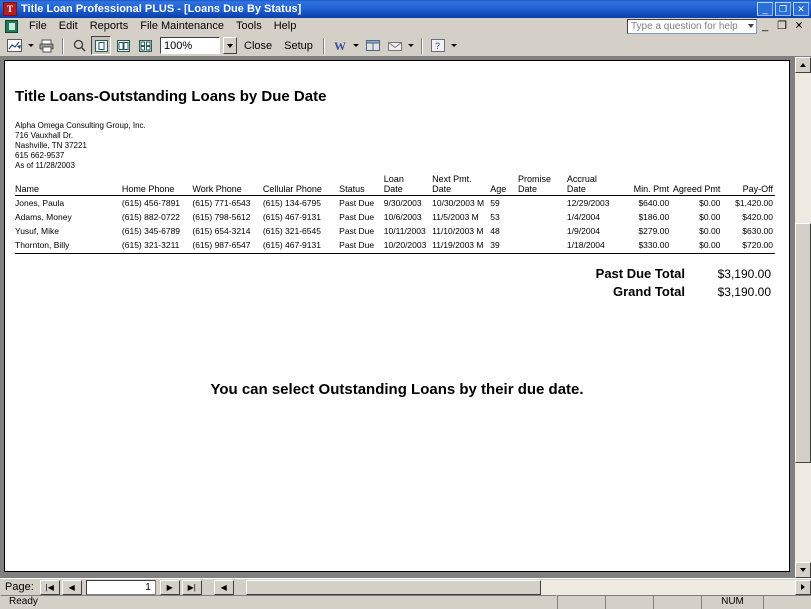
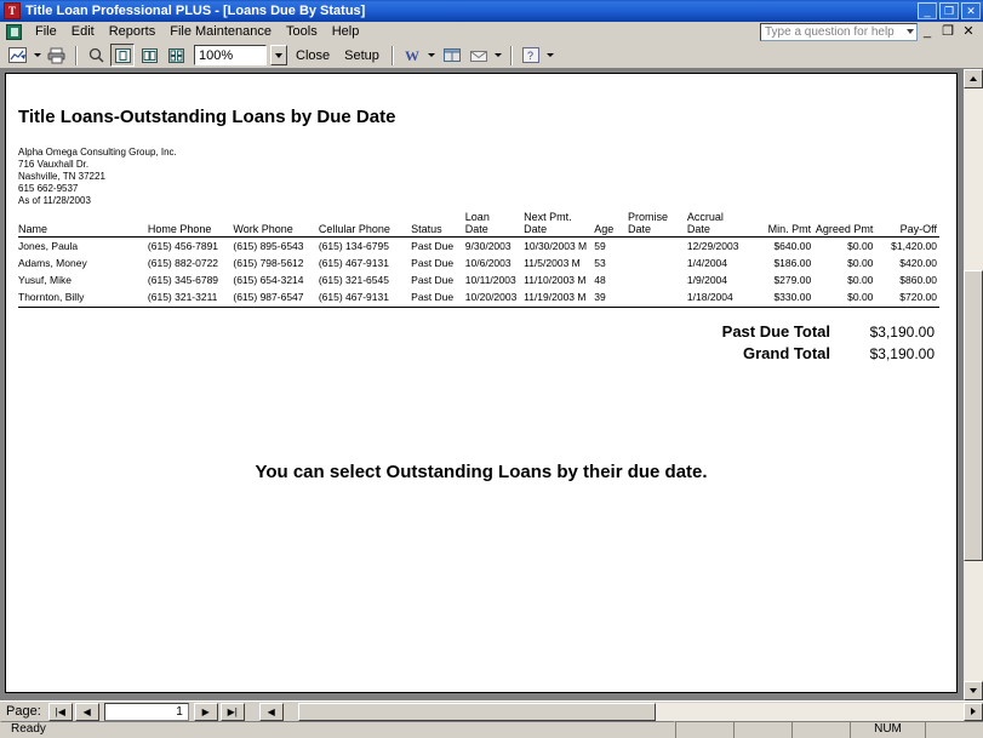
  T
  Title Loan Professional PLUS - [Loans Due By Status]
  _
  ❐
  ✕
  File
  Edit
  Reports
  File Maintenance
  Tools
  Help
  Type a question for help
  _
  ❐
  ✕
  100%
  Close
  Setup
  W
  ?
  Title Loans-Outstanding Loans by Due Date
  Alpha Omega Consulting Group, Inc.
  716 Vauxhall Dr.
  Nashville, TN 37221
  615 662-9537
  As of 11/28/2003
  Name	Home Phone	Work Phone	Cellular Phone	Status	Loan Date	Next Pmt. Date	Age	Promise Date	Accrual Date	Min. Pmt	Agreed Pmt	Pay-Off
- Jones, Paula	(615) 456-7891	(615) 771-6543	(615) 134-6795	Past Due	9/30/2003	10/30/2003 M	59		12/29/2003	$640.00	$0.00	$1,420.00
+ Jones, Paula	(615) 456-7891	(615) 895-6543	(615) 134-6795	Past Due	9/30/2003	10/30/2003 M	59		12/29/2003	$640.00	$0.00	$1,420.00
  Adams, Money	(615) 882-0722	(615) 798-5612	(615) 467-9131	Past Due	10/6/2003	11/5/2003 M	53		1/4/2004	$186.00	$0.00	$420.00
- Yusuf, Mike	(615) 345-6789	(615) 654-3214	(615) 321-6545	Past Due	10/11/2003	11/10/2003 M	48		1/9/2004	$279.00	$0.00	$630.00
+ Yusuf, Mike	(615) 345-6789	(615) 654-3214	(615) 321-6545	Past Due	10/11/2003	11/10/2003 M	48		1/9/2004	$279.00	$0.00	$860.00
  Thornton, Billy	(615) 321-3211	(615) 987-6547	(615) 467-9131	Past Due	10/20/2003	11/19/2003 M	39		1/18/2004	$330.00	$0.00	$720.00
  Past Due Total
  $3,190.00
  Grand Total
  $3,190.00
  You can select Outstanding Loans by their due date.
  Page:
  |◀
  ◀
  1
  ▶
  ▶|
  ◀
  Ready
  NUM
